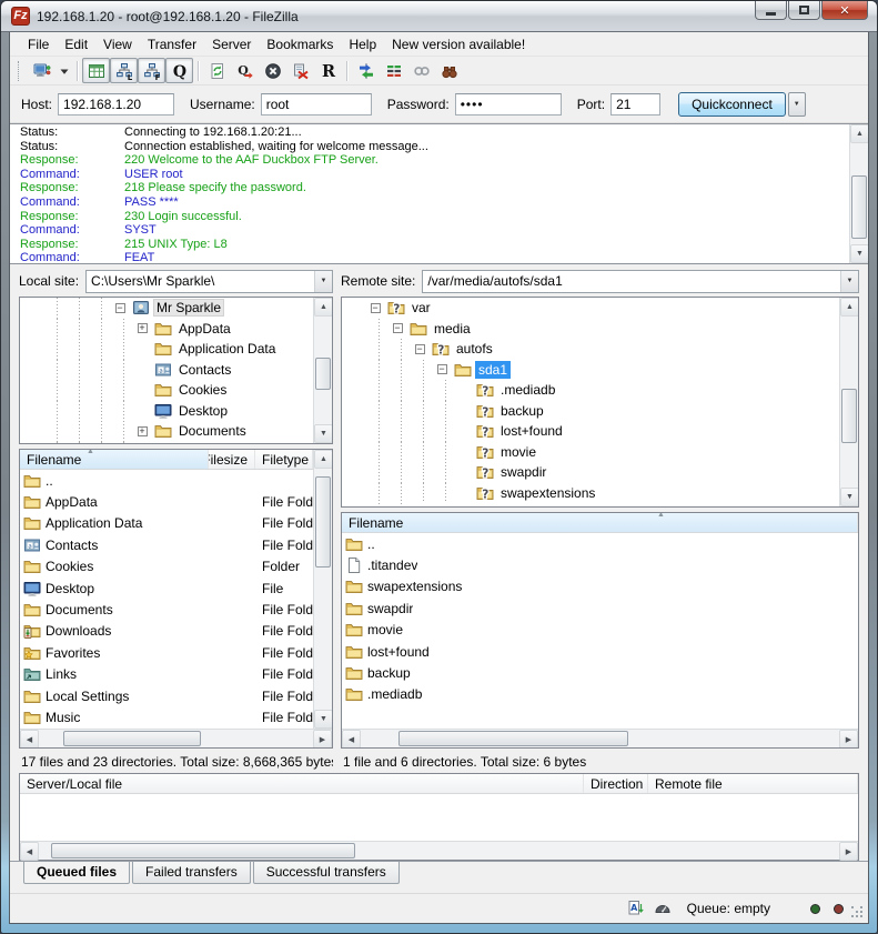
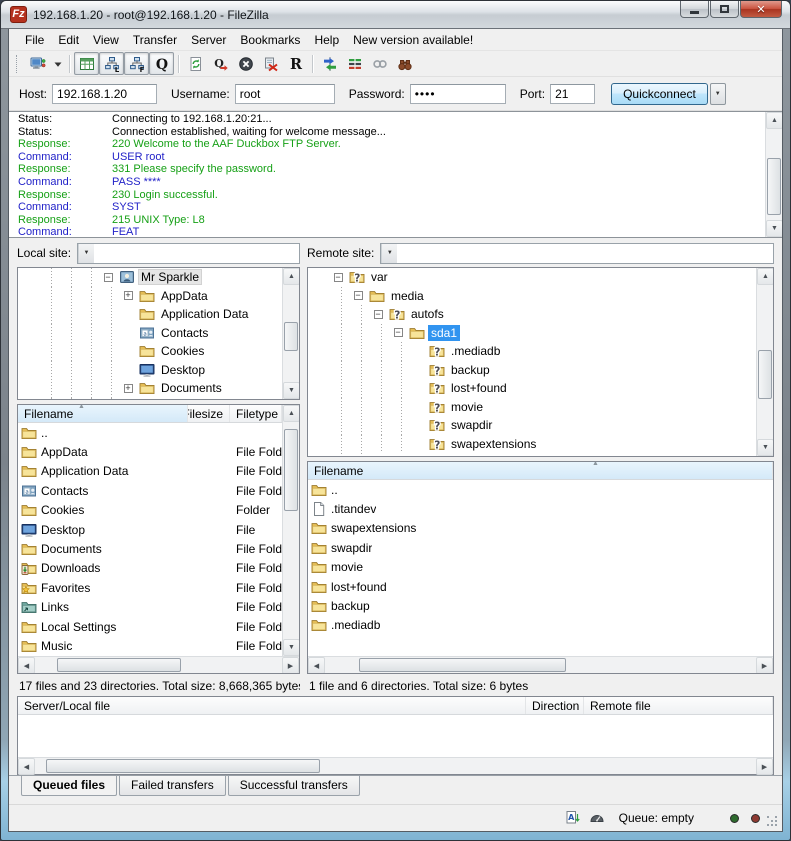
  Fz
  192.168.1.20 - root@192.168.1.20 - FileZilla
  ✕
  File
  Edit
  View
  Transfer
  Server
  Bookmarks
  Help
  New version available!
  Host:
  192.168.1.20
  Username:
  root
  Password:
  ••••
  Port:
  21
  Quickconnect
  Status:
  Connecting to 192.168.1.20:21...
  Status:
  Connection established, waiting for welcome message...
  Response:
  220 Welcome to the AAF Duckbox FTP Server.
  Command:
  USER root
  Response:
- 218 Please specify the password.
+ 331 Please specify the password.
  Command:
  PASS ****
  Response:
  230 Login successful.
  Command:
  SYST
  Response:
  215 UNIX Type: L8
  Command:
  FEAT
  Local site:
- C:\Users\Mr Sparkle\
  −
  Mr Sparkle
  +
  AppData
  Application Data
  Contacts
  Cookies
  Desktop
  +
  Documents
  Filename
  ilesize
  Filetype
  ..
  AppData
  File Fold
  Application Data
  File Fold
  Contacts
  File Fold
  Cookies
  Folder
  Desktop
  File
  Documents
  File Fold
  Downloads
  File Fold
  Favorites
  File Fold
  Links
  File Fold
  Local Settings
  File Fold
  Music
  File Fold
  17 files and 23 directories. Total size: 8,668,365 byte
  Remote site:
- /var/media/autofs/sda1
  −
  var
  −
  media
  −
  autofs
  −
  sda1
  .mediadb
  backup
  lost+found
  movie
  swapdir
  swapextensions
  Filename
  ..
  .titandev
  swapextensions
  swapdir
  movie
  lost+found
  backup
  .mediadb
  1 file and 6 directories. Total size: 6 bytes
  Server/Local file
  Direction
  Remote file
  Queued files
  Failed transfers
  Successful transfers
  Queue: empty
